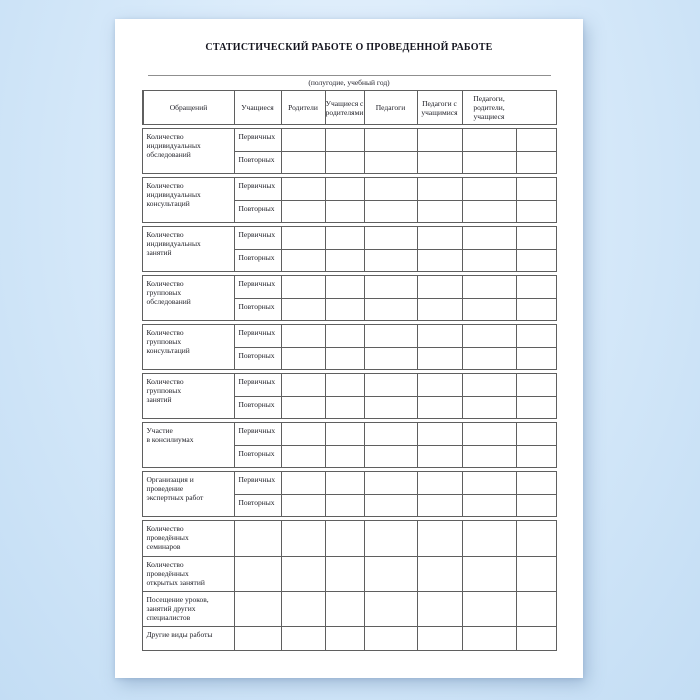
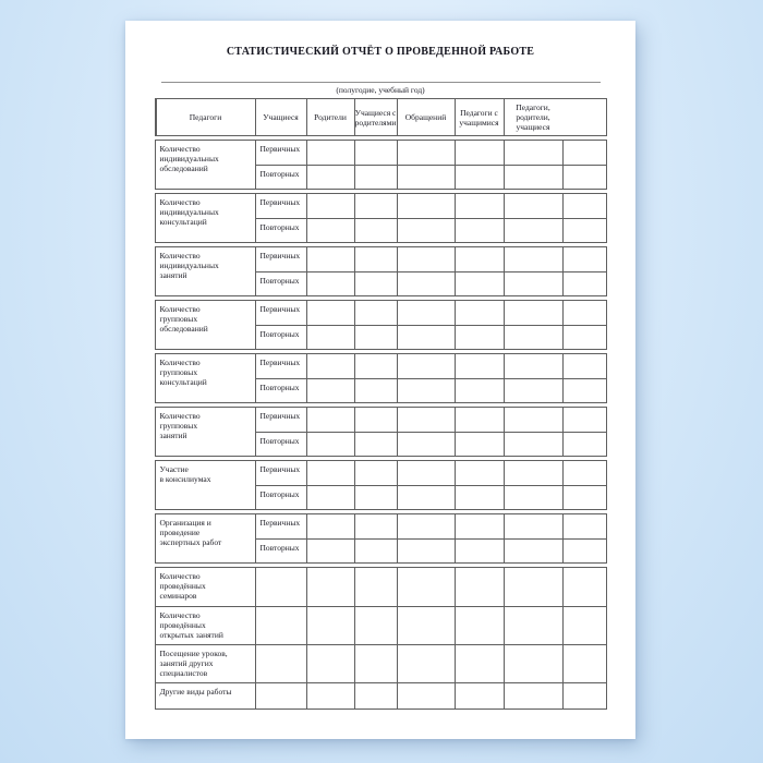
- СТАТИСТИЧЕСКИЙ РАБОТЕ О ПРОВЕДЕННОЙ РАБОТЕ
+ СТАТИСТИЧЕСКИЙ ОТЧЁТ О ПРОВЕДЕННОЙ РАБОТЕ
  (полугодие, учебный год)
- Обращений
+ Педагоги
  Учащиеся
  Родители
  Учащиеся с
  родителями
- Педагоги
+ Обращений
  Педагоги с
  учащимися
  Педагоги,
  родители,
  учащиеся
  Количество
  индивидуальных
  обследований
  Первичных
  Повторных
  Количество
  индивидуальных
  консультаций
  Первичных
  Повторных
  Количество
  индивидуальных
  занятий
  Первичных
  Повторных
  Количество
  групповых
  обследований
  Первичных
  Повторных
  Количество
  групповых
  консультаций
  Первичных
  Повторных
  Количество
  групповых
  занятий
  Первичных
  Повторных
  Участие
  в консилиумах
  Первичных
  Повторных
  Организация и
  проведение
  экспертных работ
  Первичных
  Повторных
  Количество
  проведённых
  семинаров
  Количество
  проведённых
  открытых занятий
  Посещение уроков,
  занятий других
  специалистов
  Другие виды работы
